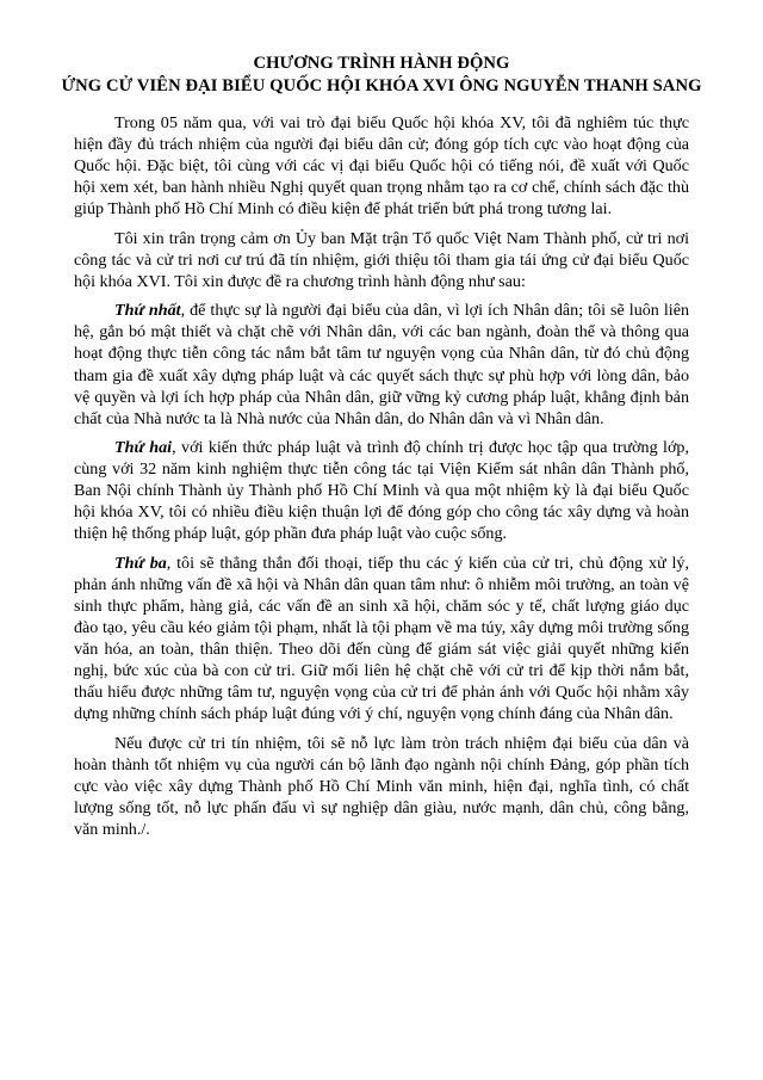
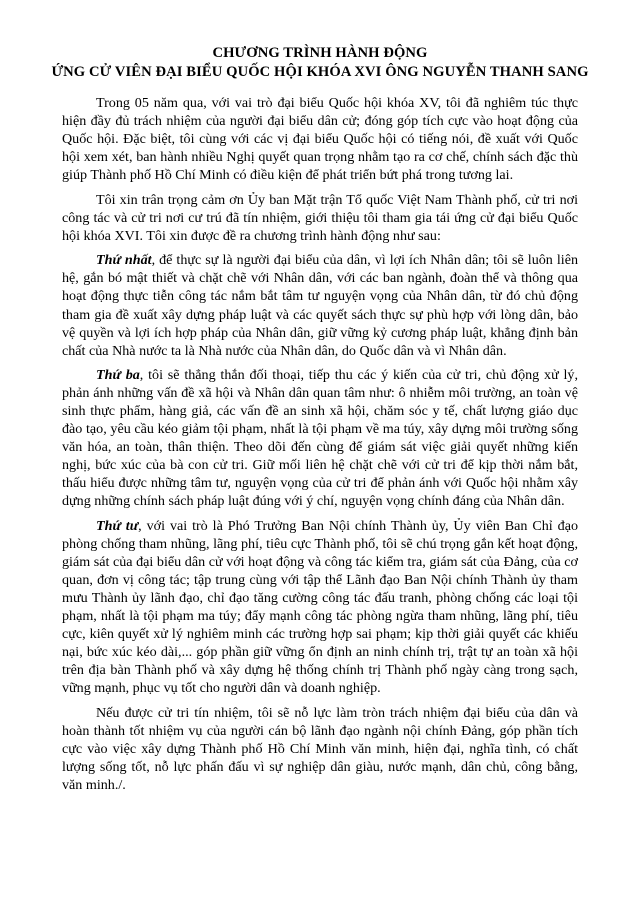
  CHƯƠNG TRÌNH HÀNH ĐỘNG
  ỨNG CỬ VIÊN ĐẠI BIỂU QUỐC HỘI KHÓA XVI ÔNG NGUYỄN THANH SANG
  Trong 05 năm qua, với vai trò đại biểu Quốc hội khóa XV, tôi đã nghiêm túc thực hiện đầy đủ trách nhiệm của người đại biểu dân cử; đóng góp tích cực vào hoạt động của Quốc hội. Đặc biệt, tôi cùng với các vị đại biểu Quốc hội có tiếng nói, đề xuất với Quốc hội xem xét, ban hành nhiều Nghị quyết quan trọng nhằm tạo ra cơ chế, chính sách đặc thù giúp Thành phố Hồ Chí Minh có điều kiện để phát triển bứt phá trong tương lai.
  Tôi xin trân trọng cảm ơn Ủy ban Mặt trận Tổ quốc Việt Nam Thành phố, cử tri nơi công tác và cử tri nơi cư trú đã tín nhiệm, giới thiệu tôi tham gia tái ứng cử đại biểu Quốc hội khóa XVI. Tôi xin được đề ra chương trình hành động như sau:
- Thứ nhất, để thực sự là người đại biểu của dân, vì lợi ích Nhân dân; tôi sẽ luôn liên hệ, gắn bó mật thiết và chặt chẽ với Nhân dân, với các ban ngành, đoàn thể và thông qua hoạt động thực tiễn công tác nắm bắt tâm tư nguyện vọng của Nhân dân, từ đó chủ động tham gia đề xuất xây dựng pháp luật và các quyết sách thực sự phù hợp với lòng dân, bảo vệ quyền và lợi ích hợp pháp của Nhân dân, giữ vững kỷ cương pháp luật, khẳng định bản chất của Nhà nước ta là Nhà nước của Nhân dân, do Nhân dân và vì Nhân dân.
+ Thứ nhất, để thực sự là người đại biểu của dân, vì lợi ích Nhân dân; tôi sẽ luôn liên hệ, gắn bó mật thiết và chặt chẽ với Nhân dân, với các ban ngành, đoàn thể và thông qua hoạt động thực tiễn công tác nắm bắt tâm tư nguyện vọng của Nhân dân, từ đó chủ động tham gia đề xuất xây dựng pháp luật và các quyết sách thực sự phù hợp với lòng dân, bảo vệ quyền và lợi ích hợp pháp của Nhân dân, giữ vững kỷ cương pháp luật, khẳng định bản chất của Nhà nước ta là Nhà nước của Nhân dân, do Quốc dân và vì Nhân dân.
- Thứ hai, với kiến thức pháp luật và trình độ chính trị được học tập qua trường lớp, cùng với 32 năm kinh nghiệm thực tiễn công tác tại Viện Kiểm sát nhân dân Thành phố, Ban Nội chính Thành ủy Thành phố Hồ Chí Minh và qua một nhiệm kỳ là đại biểu Quốc hội khóa XV, tôi có nhiều điều kiện thuận lợi để đóng góp cho công tác xây dựng và hoàn thiện hệ thống pháp luật, góp phần đưa pháp luật vào cuộc sống.
  Thứ ba, tôi sẽ thẳng thắn đối thoại, tiếp thu các ý kiến của cử tri, chủ động xử lý, phản ánh những vấn đề xã hội và Nhân dân quan tâm như: ô nhiễm môi trường, an toàn vệ sinh thực phẩm, hàng giả, các vấn đề an sinh xã hội, chăm sóc y tế, chất lượng giáo dục đào tạo, yêu cầu kéo giảm tội phạm, nhất là tội phạm về ma túy, xây dựng môi trường sống văn hóa, an toàn, thân thiện. Theo dõi đến cùng để giám sát việc giải quyết những kiến nghị, bức xúc của bà con cử tri. Giữ mối liên hệ chặt chẽ với cử tri để kịp thời nắm bắt, thấu hiểu được những tâm tư, nguyện vọng của cử tri để phản ánh với Quốc hội nhằm xây dựng những chính sách pháp luật đúng với ý chí, nguyện vọng chính đáng của Nhân dân.
+ Thứ tư, với vai trò là Phó Trưởng Ban Nội chính Thành ủy, Ủy viên Ban Chỉ đạo phòng chống tham nhũng, lãng phí, tiêu cực Thành phố, tôi sẽ chú trọng gắn kết hoạt động, giám sát của đại biểu dân cử với hoạt động và công tác kiểm tra, giám sát của Đảng, của cơ quan, đơn vị công tác; tập trung cùng với tập thể Lãnh đạo Ban Nội chính Thành ủy tham mưu Thành ủy lãnh đạo, chỉ đạo tăng cường công tác đấu tranh, phòng chống các loại tội phạm, nhất là tội phạm ma túy; đẩy mạnh công tác phòng ngừa tham nhũng, lãng phí, tiêu cực, kiên quyết xử lý nghiêm minh các trường hợp sai phạm; kịp thời giải quyết các khiếu nại, bức xúc kéo dài,... góp phần giữ vững ổn định an ninh chính trị, trật tự an toàn xã hội trên địa bàn Thành phố và xây dựng hệ thống chính trị Thành phố ngày càng trong sạch, vững mạnh, phục vụ tốt cho người dân và doanh nghiệp.
  Nếu được cử tri tín nhiệm, tôi sẽ nỗ lực làm tròn trách nhiệm đại biểu của dân và hoàn thành tốt nhiệm vụ của người cán bộ lãnh đạo ngành nội chính Đảng, góp phần tích cực vào việc xây dựng Thành phố Hồ Chí Minh văn minh, hiện đại, nghĩa tình, có chất lượng sống tốt, nỗ lực phấn đấu vì sự nghiệp dân giàu, nước mạnh, dân chủ, công bằng, văn minh./.
